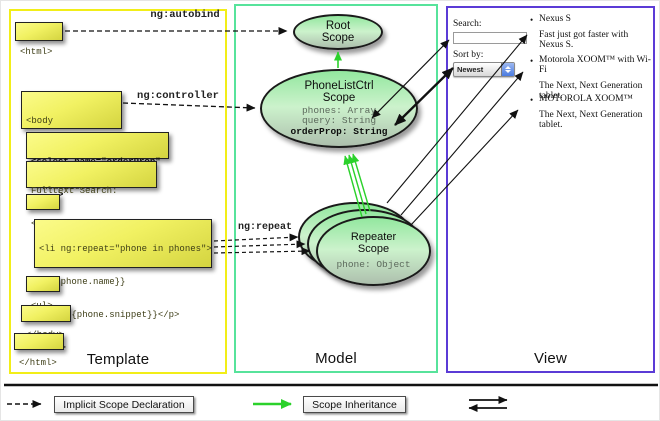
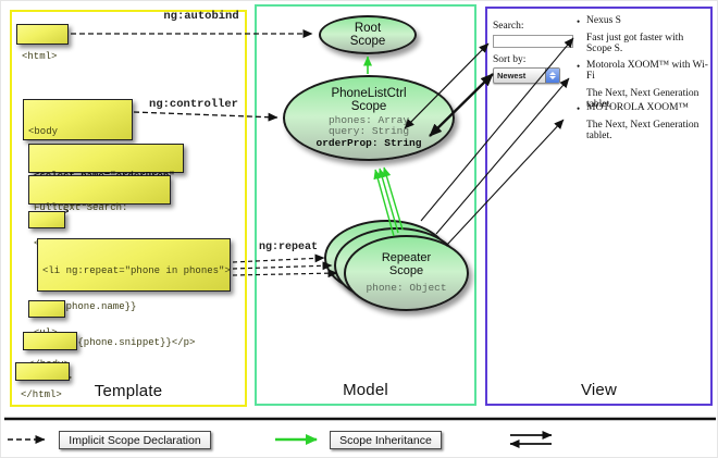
  Template
  Model
  View
  <html>
  <body
  Fulltext Search:
  <li ng:repeat="phone in phones"
  phone.name}}
  {phone.snippet}}</p>
  </html>
  ng:autobind
  ng:controller
  ng:repeat
  Root
  Scope
  PhoneListCtrl
  Scope
  phones: Array
  query: String
  orderProp: String
  Repeater
  Scope
  phone: Object
  Search:
  Sort by:
  Newest
  •
  Nexus S
- Fast just got faster with Nexus S.
+ Fast just got faster with Scope S.
  •
  Motorola XOOM™ with Wi-Fi
  The Next, Next Generation tablet.
  •
  MOTOROLA XOOM™
  The Next, Next Generation tablet.
  Implicit Scope Declaration
  Scope Inheritance
